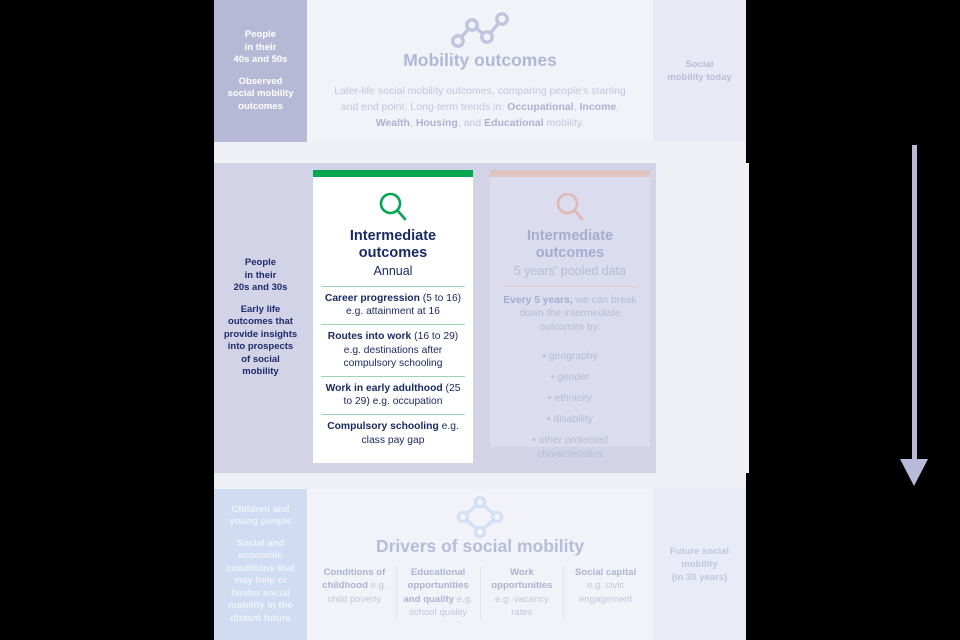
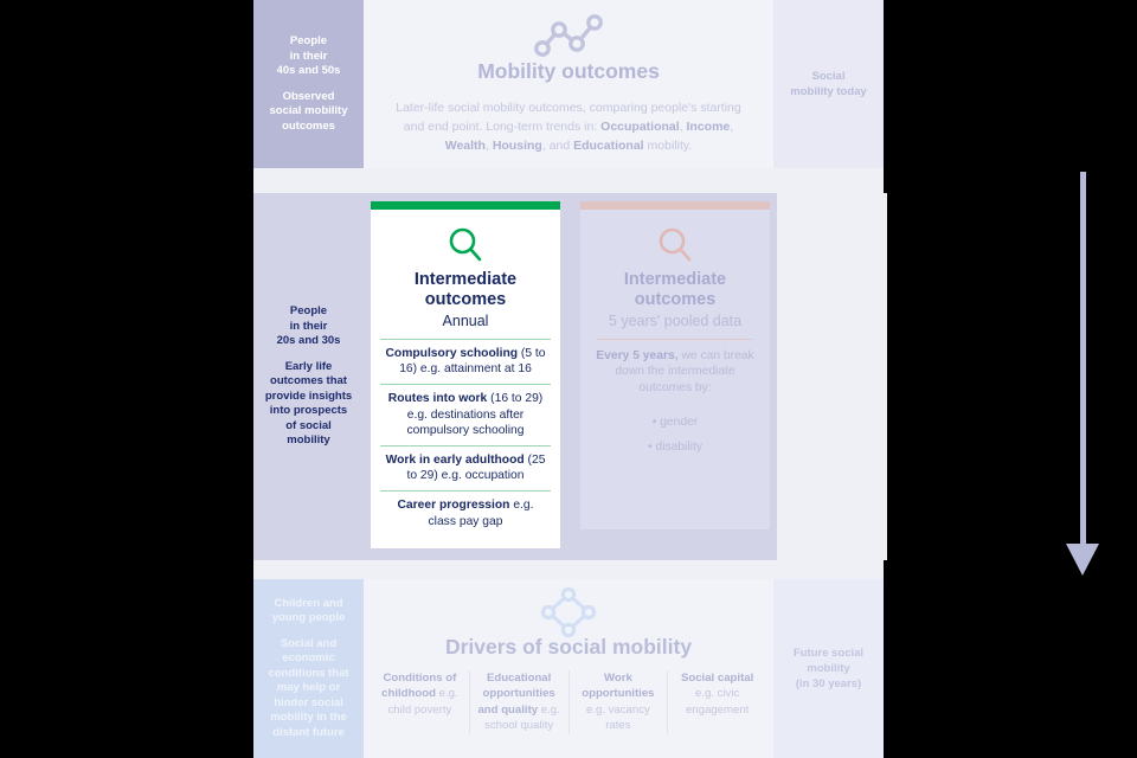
  People
  in their
  40s and 50s
  Observed
  social mobility
  outcomes
  Mobility outcomes
  Later-life social mobility outcomes, comparing people's starting and end point. Long-term trends in: Occupational, Income, Wealth, Housing, and Educational mobility.
  Social
  mobility today
  People
  in their
  20s and 30s
  Early life
  outcomes that
  provide insights
  into prospects
  of social
  mobility
  Intermediate
  outcomes
  Annual
- Career progression (5 to 16) e.g. attainment at 16
+ Compulsory schooling (5 to 16) e.g. attainment at 16
  Routes into work (16 to 29) e.g. destinations after compulsory schooling
  Work in early adulthood (25 to 29) e.g. occupation
- Compulsory schooling e.g. class pay gap
+ Career progression e.g. class pay gap
  Intermediate
  outcomes
  5 years' pooled data
  Every 5 years, we can break down the intermediate outcomes by:
- • geography
  • gender
- • ethnicity
  • disability
- • other protected characteristics
  Children and
  young people
  Social and
  economic
  conditions that
  may help or
  hinder social
  mobility in the
  distant future
  Drivers of social mobility
  Conditions of childhood e.g. child poverty
  Educational opportunities and quality e.g. school quality
  Work opportunities e.g. vacancy rates
  Social capital e.g. civic engagement
  Future social
  mobility
  (in 30 years)
